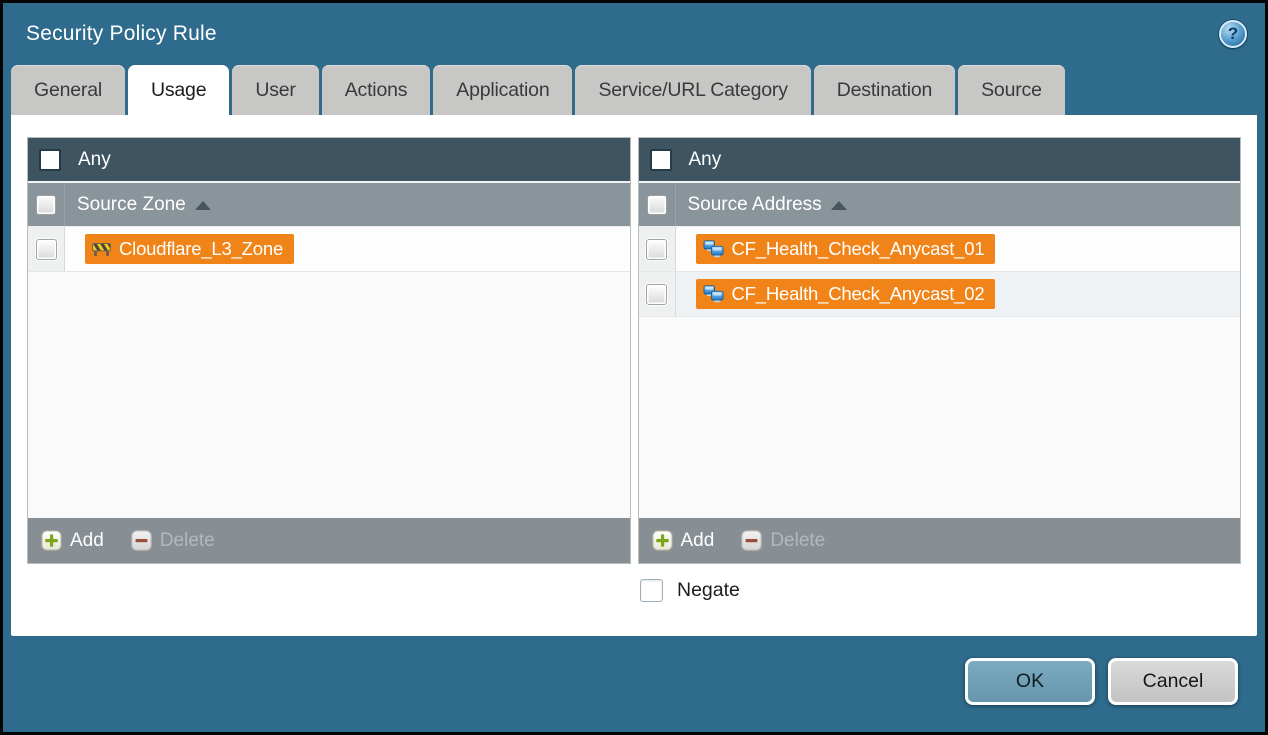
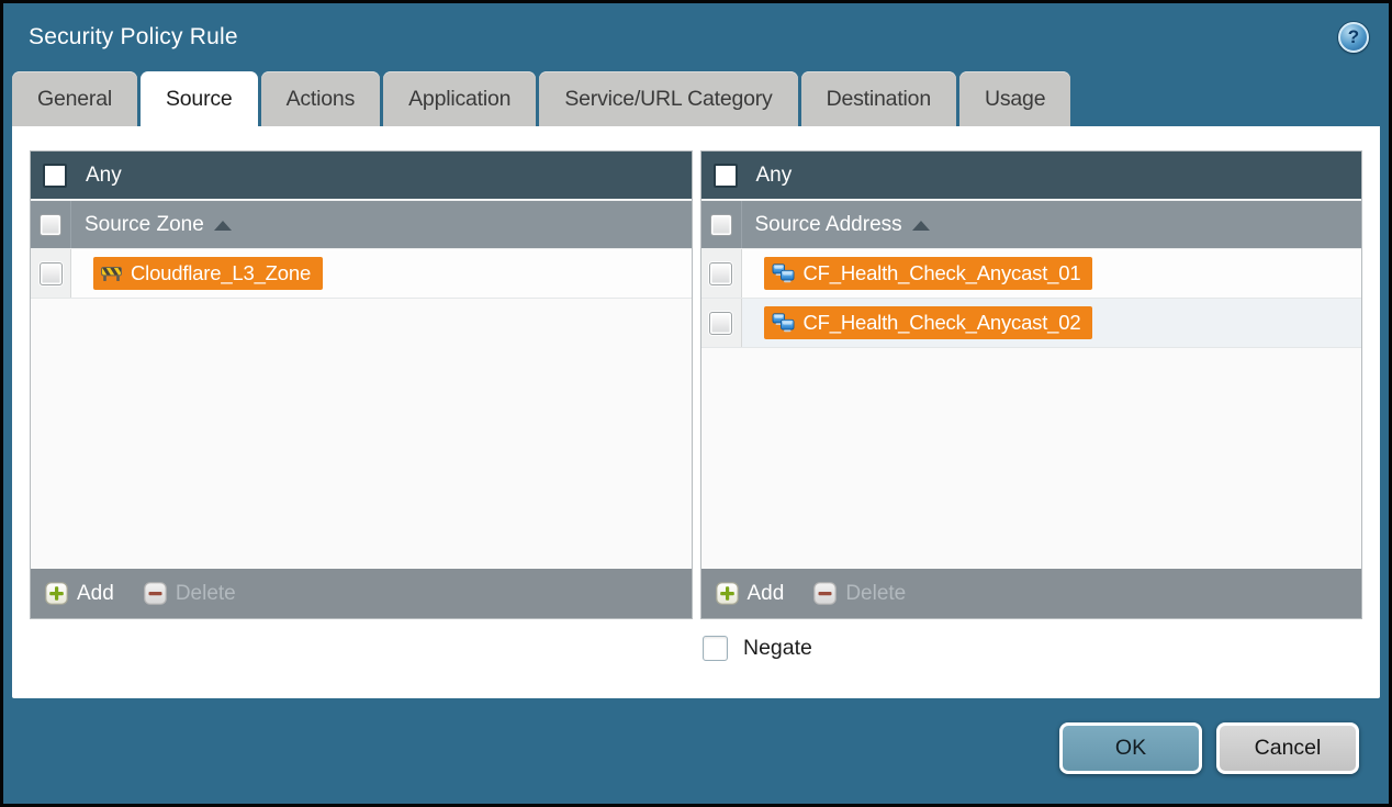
  Security Policy Rule
  ?
  General
- Usage
+ Source
- User
  Actions
  Application
  Service/URL Category
  Destination
- Source
+ Usage
  Any
  Source Zone
  Cloudflare_L3_Zone
  Add
  Delete
  Any
  Source Address
  CF_Health_Check_Anycast_01
  CF_Health_Check_Anycast_02
  Add
  Delete
  Negate
  OK
  Cancel
